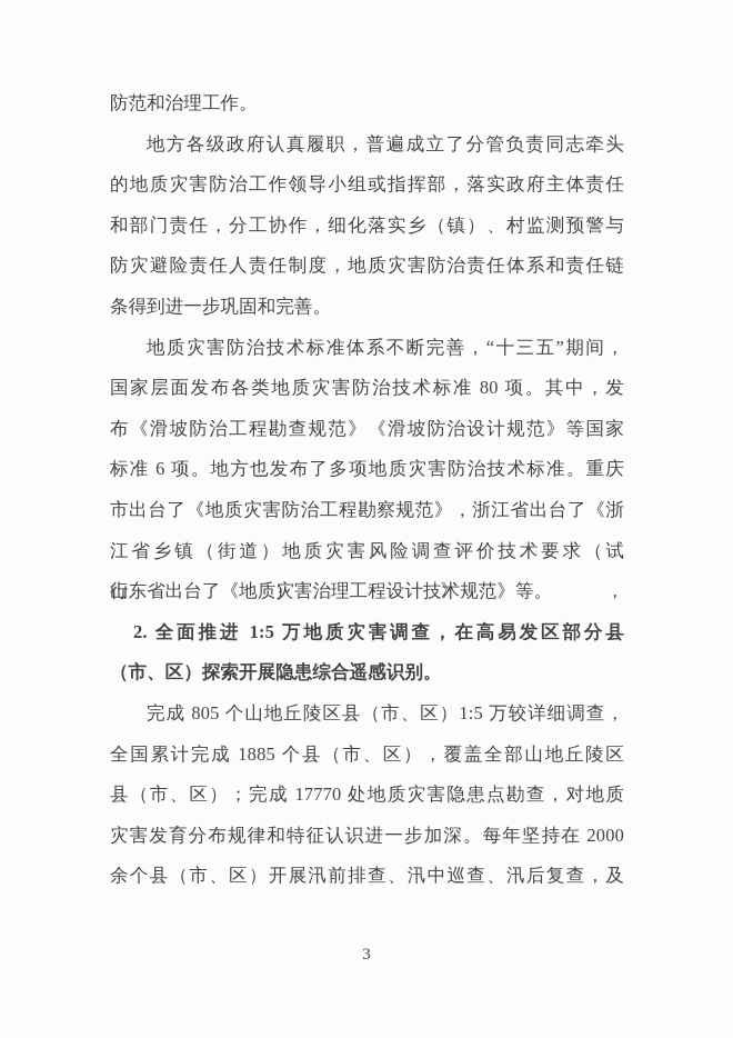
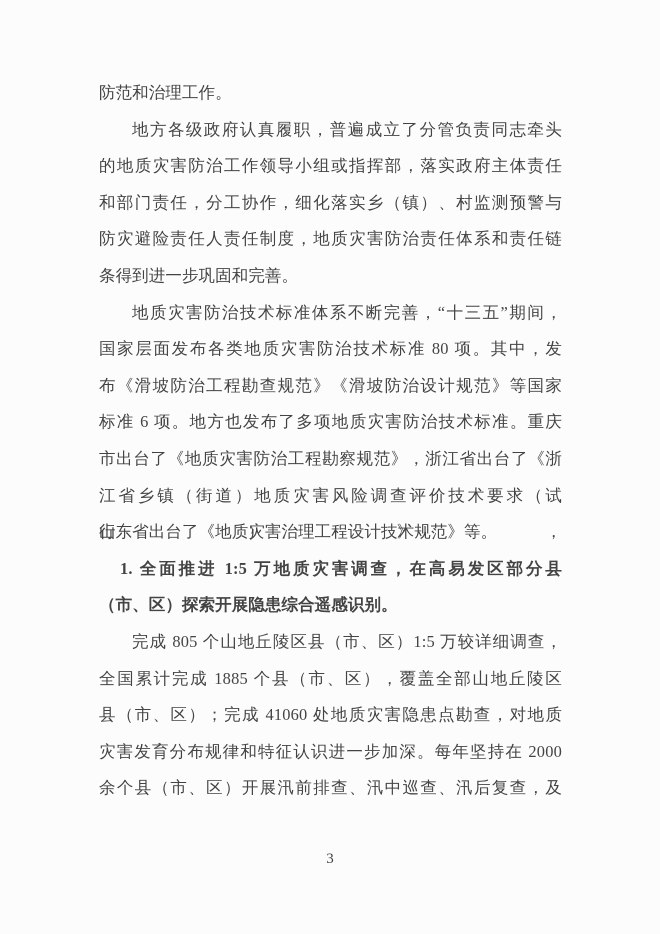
  防范和治理工作。
  地方各级政府认真履职，普遍成立了分管负责同志牵头
  的地质灾害防治工作领导小组或指挥部，落实政府主体责任
  和部门责任，分工协作，细化落实乡（镇）、村监测预警与
  防灾避险责任人责任制度，地质灾害防治责任体系和责任链
  条得到进一步巩固和完善。
  地质灾害防治技术标准体系不断完善，“十三五”期间，
  国家层面发布各类地质灾害防治技术标准 80 项。其中，发
  布《滑坡防治工程勘查规范》《滑坡防治设计规范》等国家
  标准 6 项。地方也发布了多项地质灾害防治技术标准。重庆
  市出台了《地质灾害防治工程勘察规范》，浙江省出台了《浙
  江省乡镇（街道）地质灾害风险调查评价技术要求（试行）》，
  山东省出台了《地质灾害治理工程设计技术规范》等。
- 2. 全面推进 1:5 万地质灾害调查，在高易发区部分县
+ 1. 全面推进 1:5 万地质灾害调查，在高易发区部分县
  （市、区）探索开展隐患综合遥感识别。
  完成 805 个山地丘陵区县（市、区）1:5 万较详细调查，
  全国累计完成 1885 个县（市、区），覆盖全部山地丘陵区
- 县（市、区）；完成 17770 处地质灾害隐患点勘查，对地质
+ 县（市、区）；完成 41060 处地质灾害隐患点勘查，对地质
  灾害发育分布规律和特征认识进一步加深。每年坚持在 2000
  余个县（市、区）开展汛前排查、汛中巡查、汛后复查，及
  3
